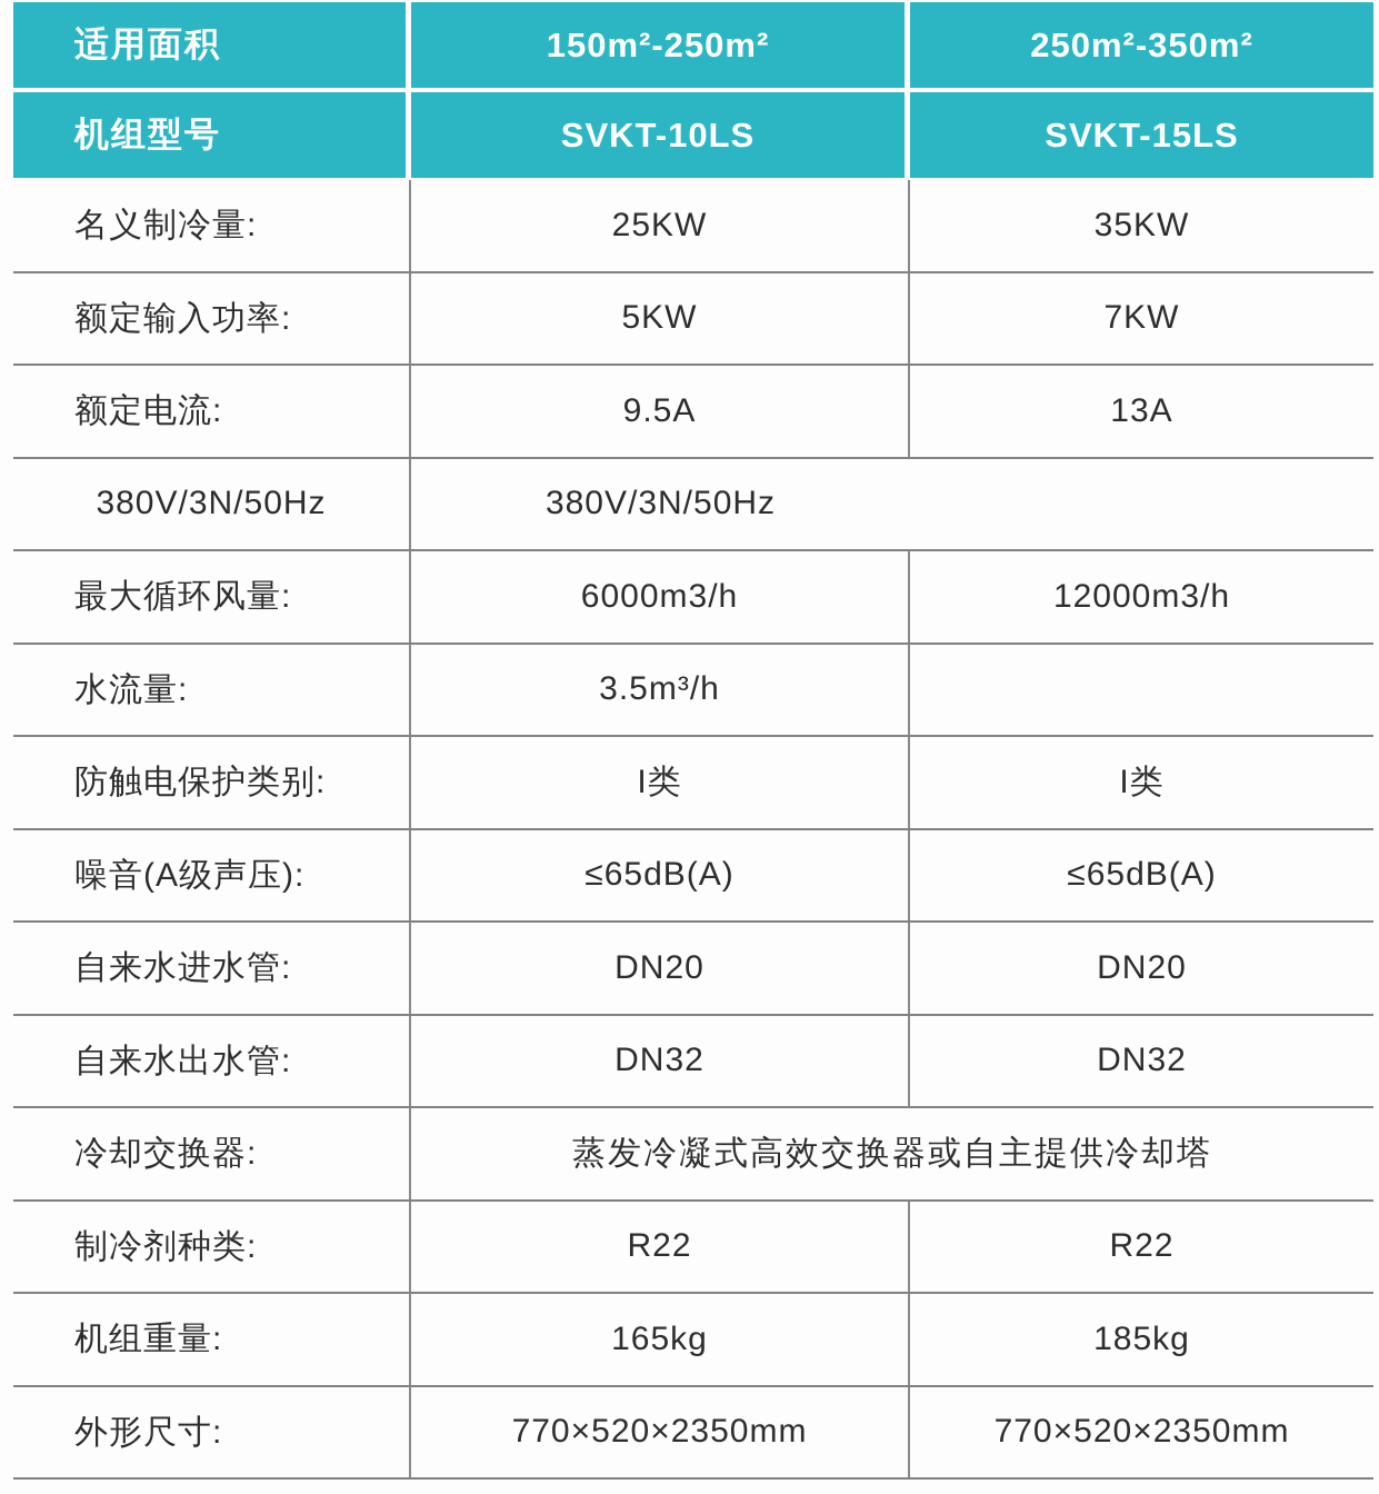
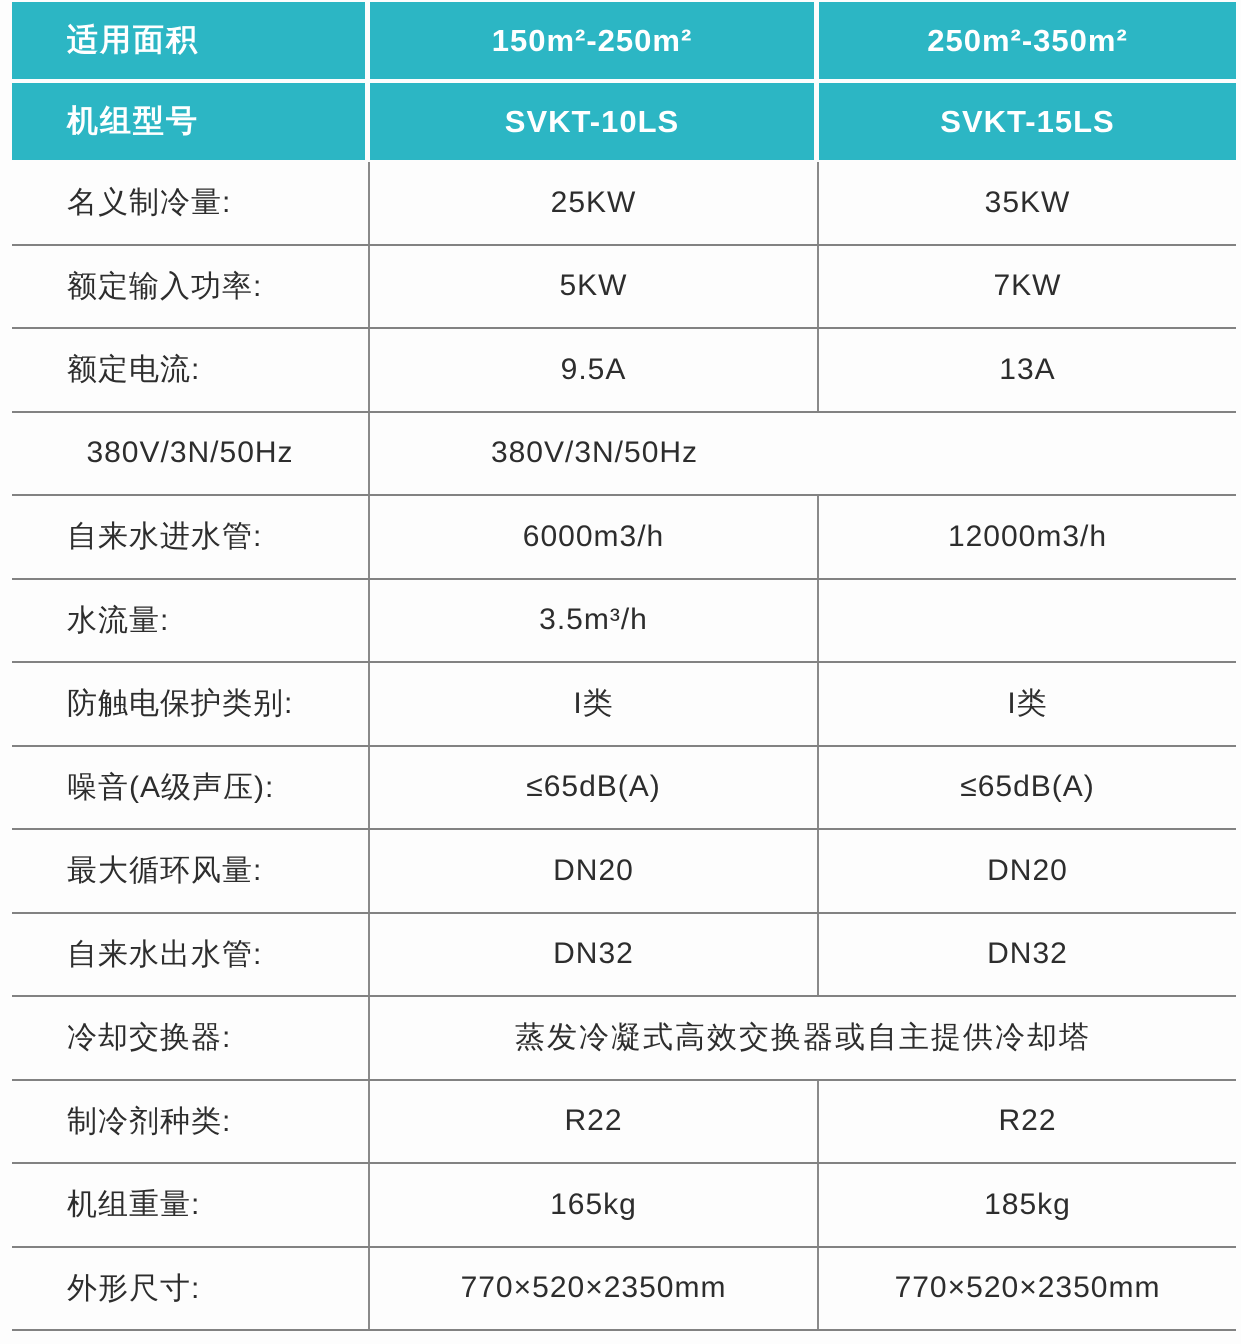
  适用面积
  150m²-250m²
  250m²-350m²
  机组型号
  SVKT-10LS
  SVKT-15LS
  名义制冷量:
  25KW
  35KW
  额定输入功率:
  5KW
  7KW
  额定电流:
  9.5A
  13A
  380V/3N/50Hz
  380V/3N/50Hz
- 最大循环风量:
+ 自来水进水管:
  6000m3/h
  12000m3/h
  水流量:
  3.5m³/h
  防触电保护类别:
  I类
  I类
  噪音(A级声压):
  ≤65dB(A)
  ≤65dB(A)
- 自来水进水管:
+ 最大循环风量:
  DN20
  DN20
  自来水出水管:
  DN32
  DN32
  冷却交换器:
  蒸发冷凝式高效交换器或自主提供冷却塔
  制冷剂种类:
  R22
  R22
  机组重量:
  165kg
  185kg
  外形尺寸:
  770×520×2350mm
  770×520×2350mm
